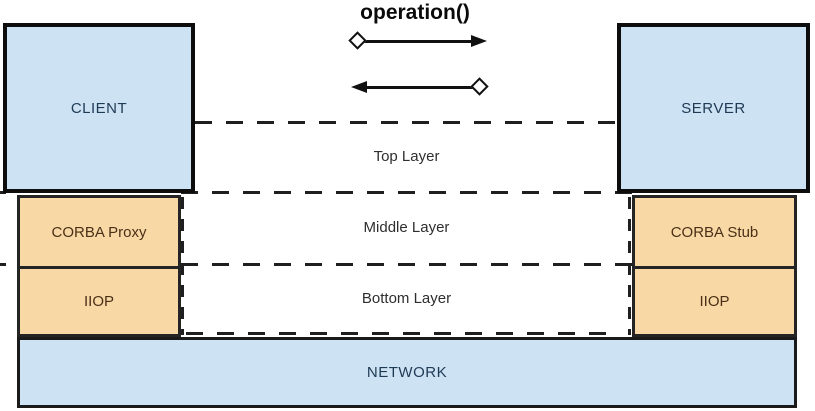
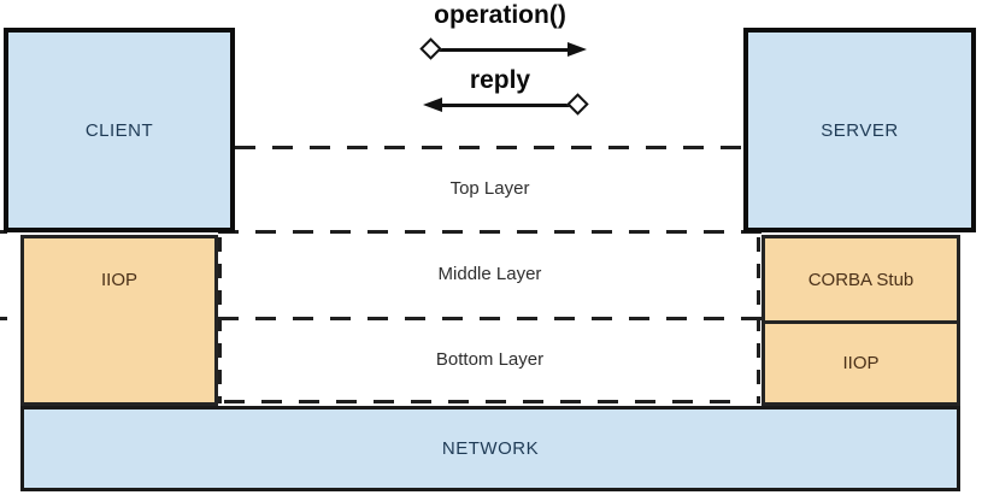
  operation()
+ reply
  Top Layer
  Middle Layer
  Bottom Layer
  CLIENT
  SERVER
- CORBA Proxy
  IIOP
  CORBA Stub
  IIOP
  NETWORK
